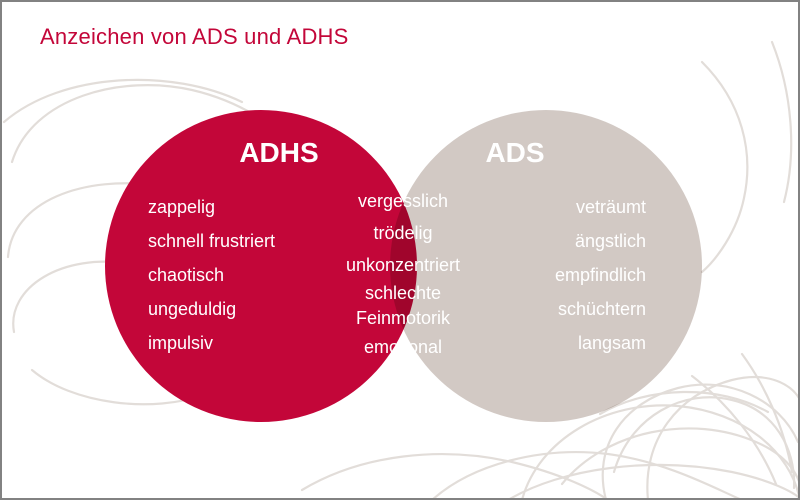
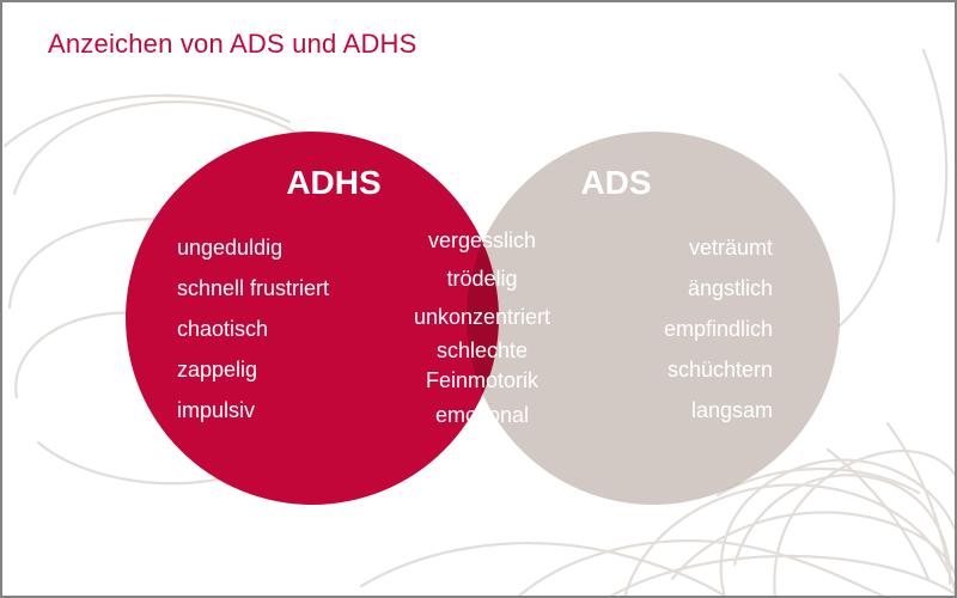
  Anzeichen von ADS und ADHS
  ADHS
  ADS
- zappelig
+ ungeduldig
  schnell frustriert
  chaotisch
- ungeduldig
+ zappelig
  impulsiv
  vergesslich
  trödelig
  unkonzentriert
  schlechte
  Feinmotorik
  emotional
  veträumt
  ängstlich
  empfindlich
  schüchtern
  langsam
